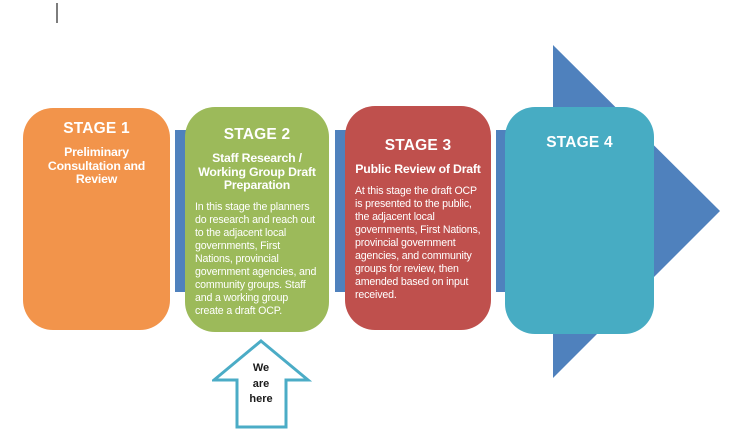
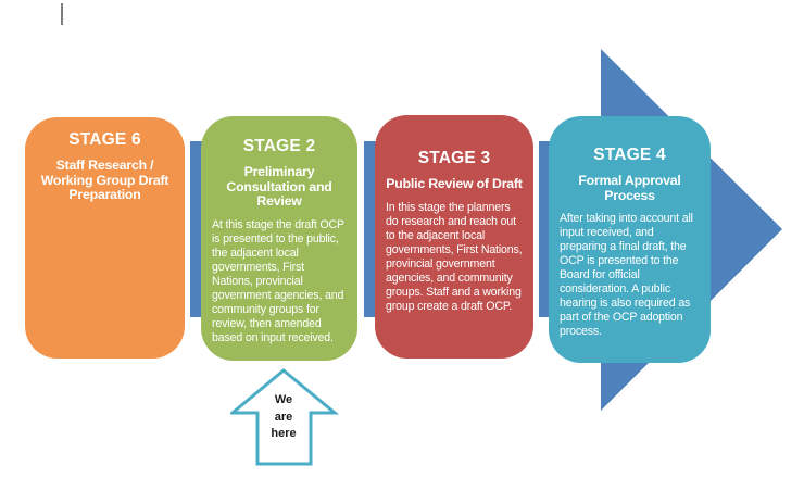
- STAGE 1
+ STAGE 6
- Preliminary Consultation and Review
+ Staff Research / Working Group Draft Preparation
  STAGE 2
- Staff Research / Working Group Draft Preparation
+ Preliminary Consultation and Review
- In this stage the planners do research and reach out to the adjacent local governments, First Nations, provincial government agencies, and community groups. Staff and a working group create a draft OCP.
+ At this stage the draft OCP is presented to the public, the adjacent local governments, First Nations, provincial government agencies, and community groups for review, then amended based on input received.
  STAGE 3
  Public Review of Draft
- At this stage the draft OCP is presented to the public, the adjacent local governments, First Nations, provincial government agencies, and community groups for review, then amended based on input received.
+ In this stage the planners do research and reach out to the adjacent local governments, First Nations, provincial government agencies, and community groups. Staff and a working group create a draft OCP.
  STAGE 4
+ Formal Approval Process
+ After taking into account all input received, and preparing a final draft, the OCP is presented to the Board for official consideration. A public hearing is also required as part of the OCP adoption process.
  We
  are
  here
